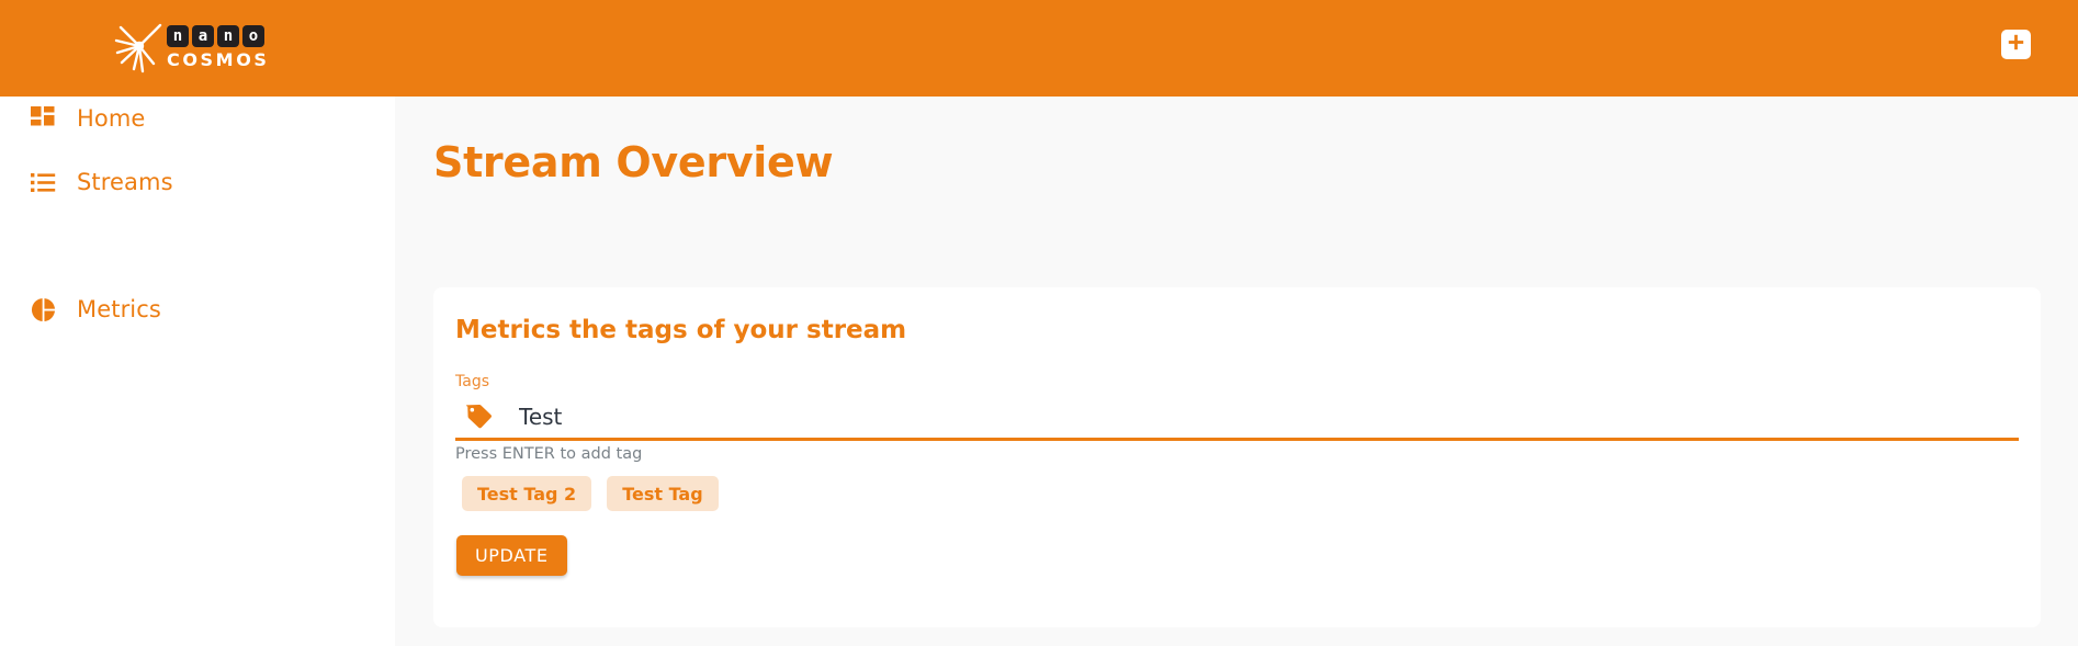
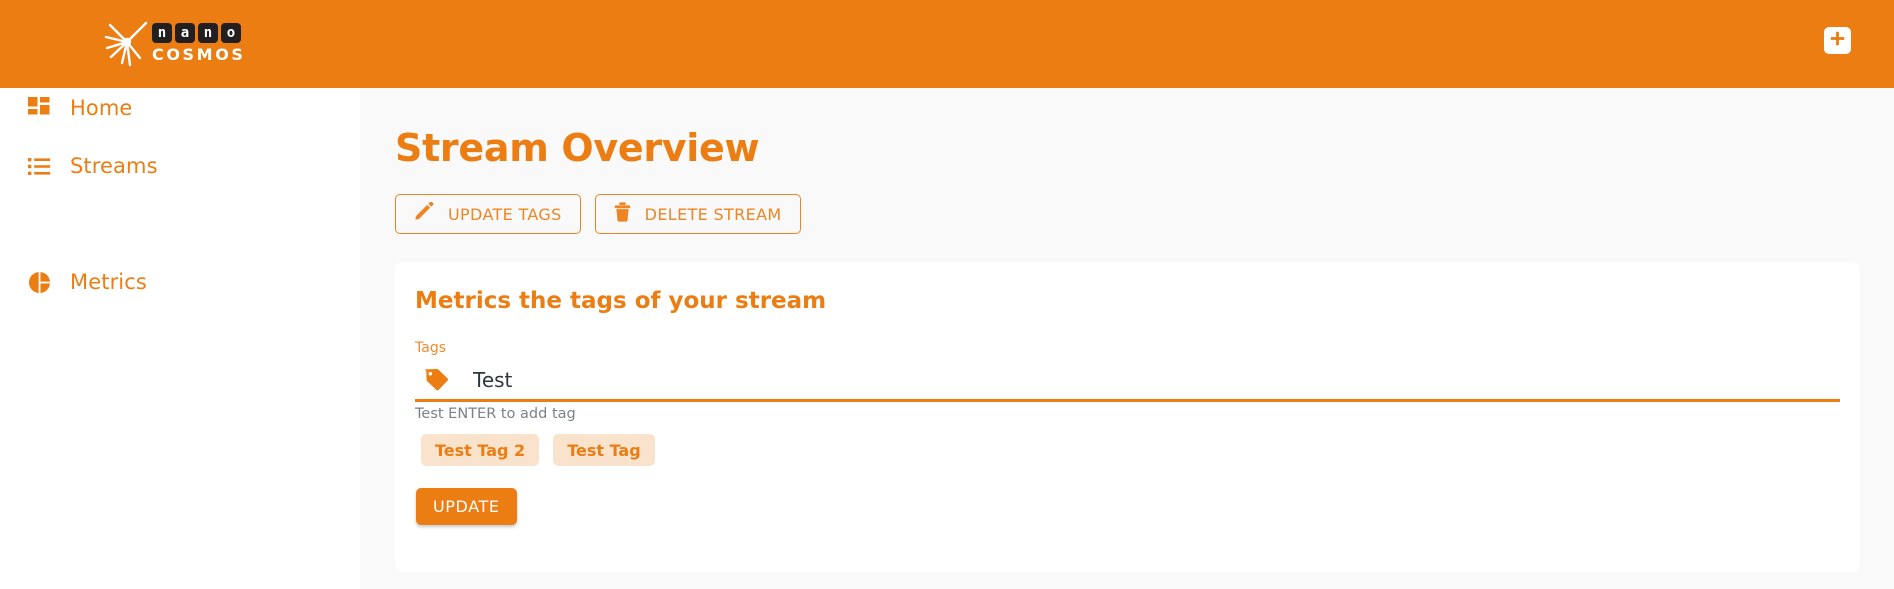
  n
  a
  n
  o
  COSMOS
  Home
  Streams
  Metrics
  Stream Overview
+ UPDATE TAGS
+ DELETE STREAM
  Metrics the tags of your stream
  Tags
  Test
- Press ENTER to add tag
+ Test ENTER to add tag
  Test Tag 2
  Test Tag
  UPDATE
